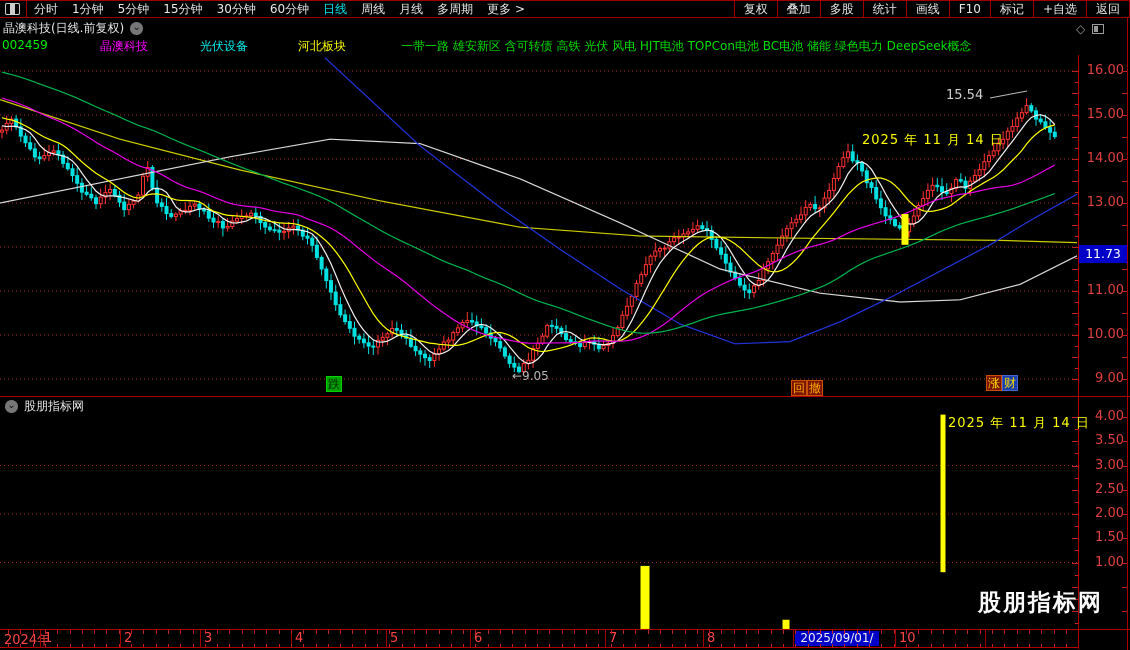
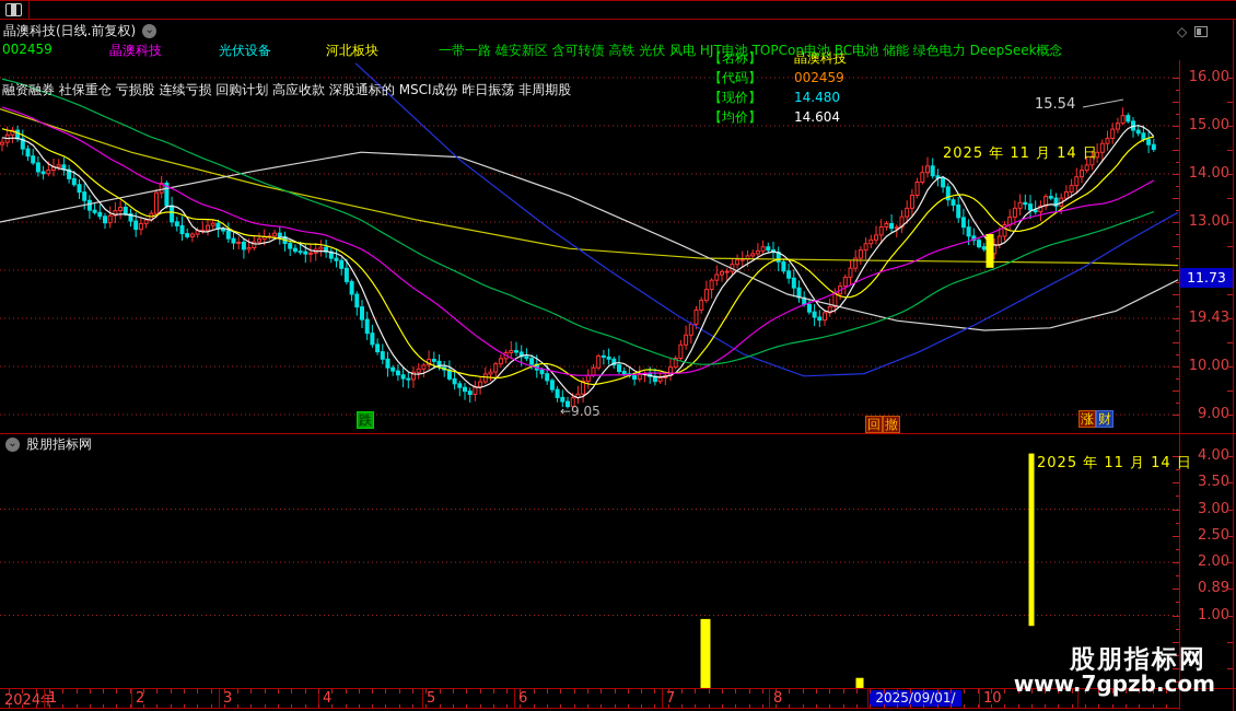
- 分时 1分钟 5分钟 15分钟 30分钟 60分钟 日线 周线 月线 多周期 更多 >
- 复权
- 叠加
- 多股
- 统计
- 画线
- F10
- 标记
- +自选
- 返回
  晶澳科技(日线.前复权)
  ⌄
  ◇
  002459
  晶澳科技
  光伏设备
  河北板块
  一带一路 雄安新区 含可转债 高铁 光伏 风电 HJT电池 TOPCon电池 BC电池 储能 绿色电力 DeepSeek概念
+ 融资融券 社保重仓 亏损股 连续亏损 回购计划 高应收款 深股通标的 MSCI成份 昨日振荡 非周期股
+ 【名称】 晶澳科技
+ 【代码】 002459
+ 【现价】 14.480
+ 【均价】 14.604
  ⌄
  股朋指标网
  16.00
  15.00
  14.00
  13.00
- 11.00
+ 19.43
  10.00
  9.00
  11.73
  4.00
  3.50
  3.00
  2.50
  2.00
- 1.50
+ 0.89
  1.00
  2024年
  2025/09/01/
  1
  2
  3
  4
  5
  6
  7
  8
  10
  股朋指标网
+ www.7gpzb.com
  15.54
  ←9.05
  2025 年 11 月 14 日
  跌
  回
  撤
  涨
  财
  2025 年 11 月 14 日
